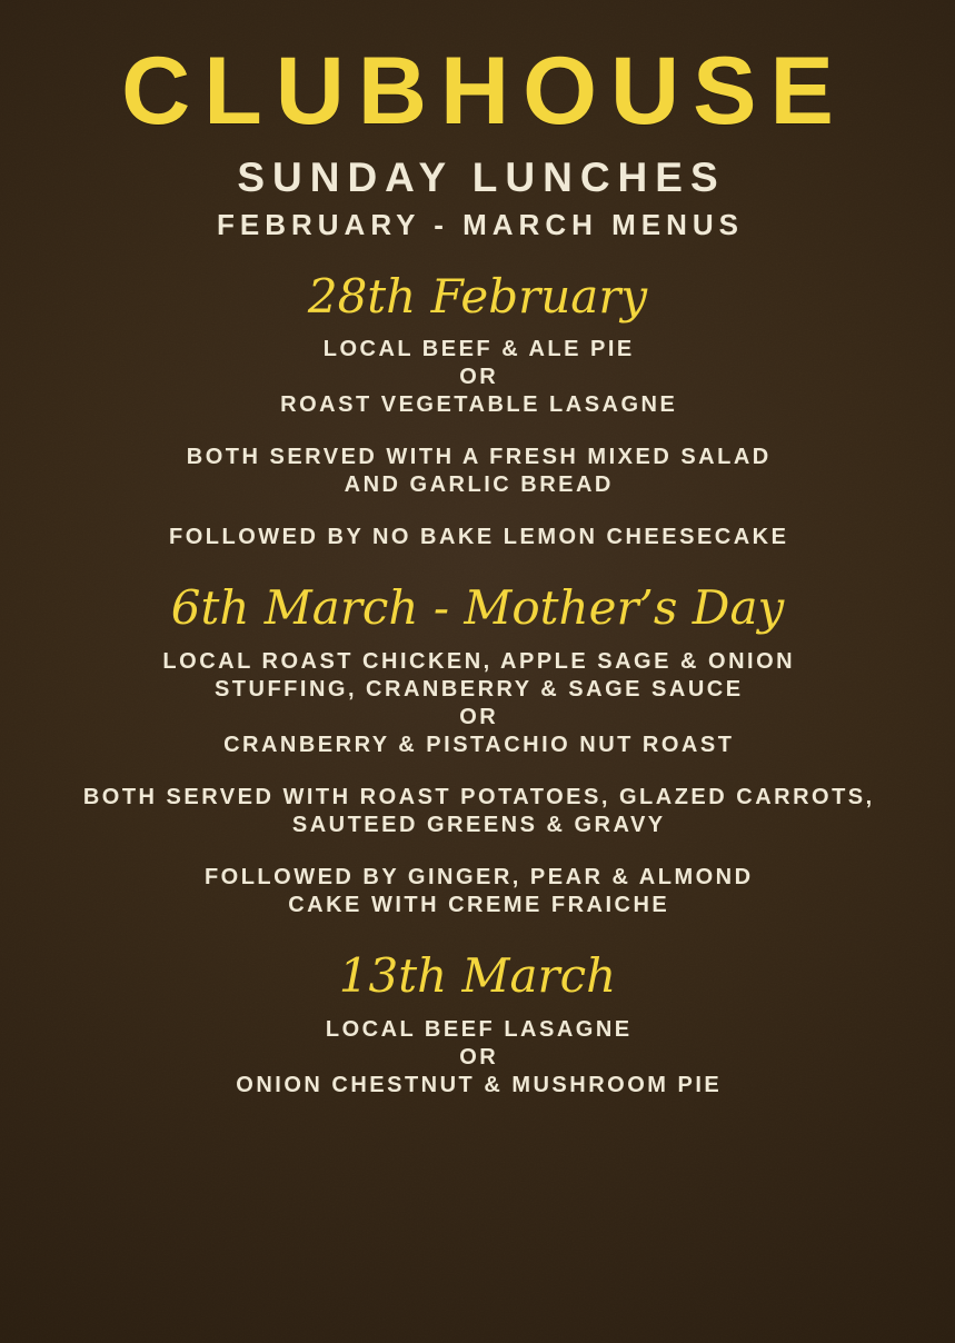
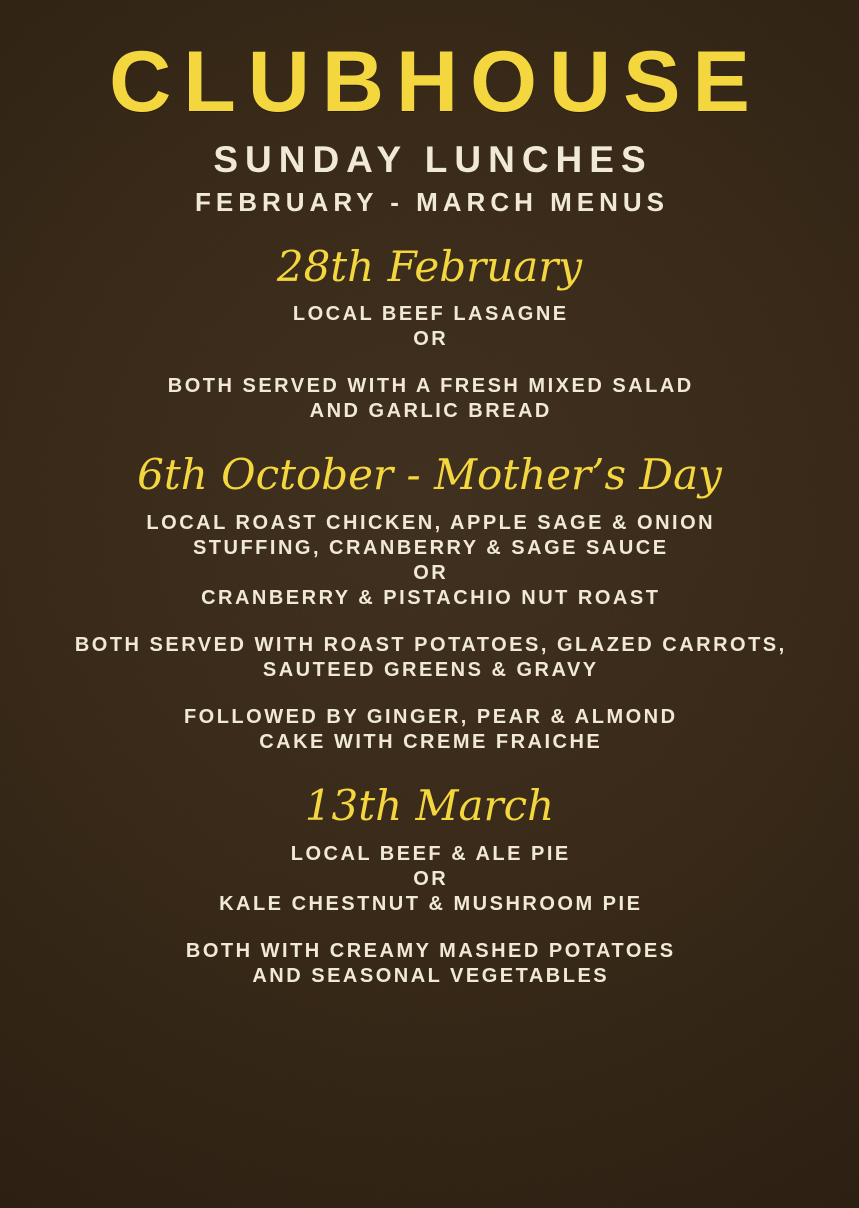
  CLUBHOUSE
  SUNDAY LUNCHES
  FEBRUARY - MARCH MENUS
  28th February
- LOCAL BEEF & ALE PIE
+ LOCAL BEEF LASAGNE
  OR
- ROAST VEGETABLE LASAGNE
  BOTH SERVED WITH A FRESH MIXED SALAD
  AND GARLIC BREAD
- FOLLOWED BY NO BAKE LEMON CHEESECAKE
- 6th March - Mother’s Day
+ 6th October - Mother’s Day
  LOCAL ROAST CHICKEN, APPLE SAGE & ONION
  STUFFING, CRANBERRY & SAGE SAUCE
  OR
  CRANBERRY & PISTACHIO NUT ROAST
  BOTH SERVED WITH ROAST POTATOES, GLAZED CARROTS,
  SAUTEED GREENS & GRAVY
  FOLLOWED BY GINGER, PEAR & ALMOND
  CAKE WITH CREME FRAICHE
  13th March
- LOCAL BEEF LASAGNE
+ LOCAL BEEF & ALE PIE
  OR
- ONION CHESTNUT & MUSHROOM PIE
+ KALE CHESTNUT & MUSHROOM PIE
+ BOTH WITH CREAMY MASHED POTATOES
+ AND SEASONAL VEGETABLES
